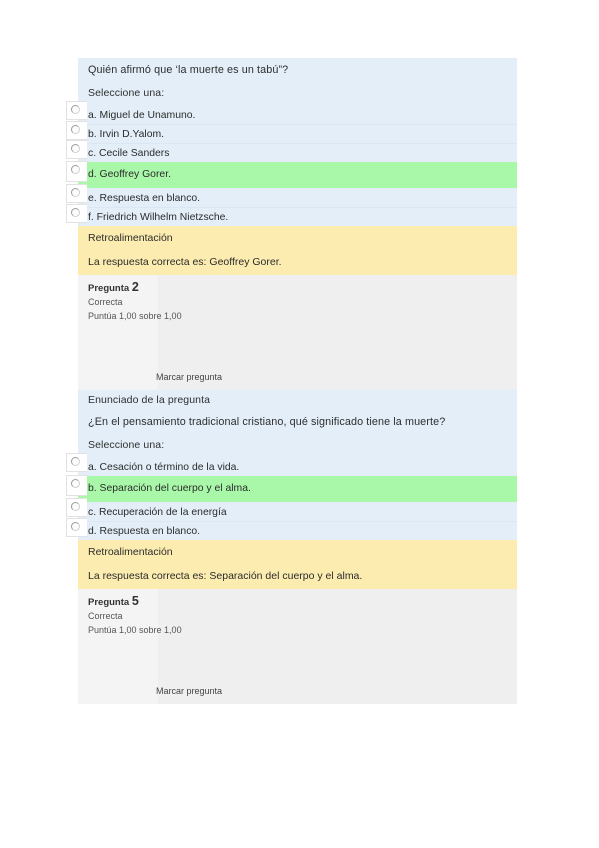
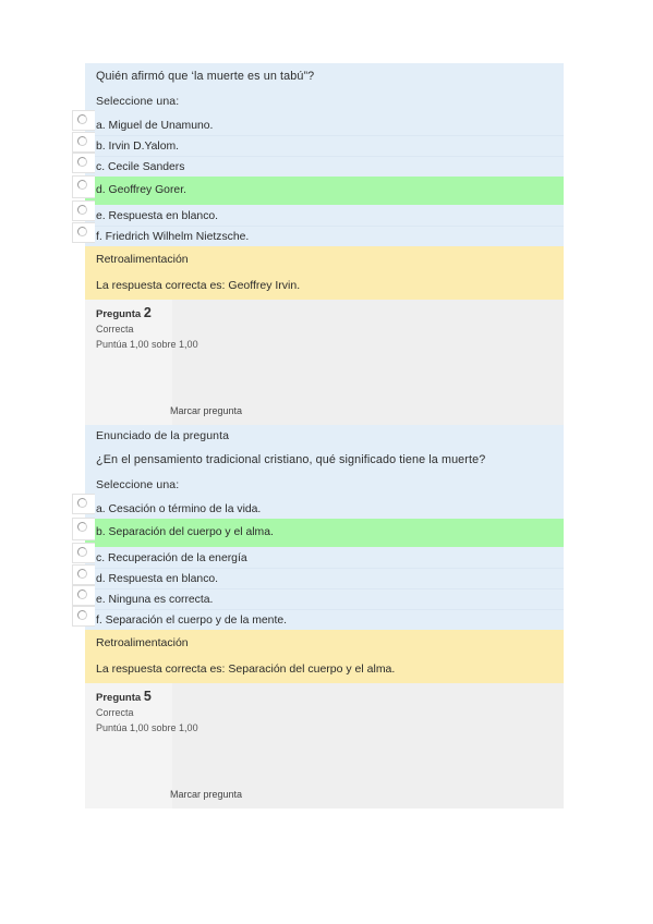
  Quién afirmó que ‘la muerte es un tabú”?
  Seleccione una:
  a. Miguel de Unamuno.
  b. Irvin D.Yalom.
  c. Cecile Sanders
  d. Geoffrey Gorer.
  e. Respuesta en blanco.
  f. Friedrich Wilhelm Nietzsche.
  Retroalimentación
- La respuesta correcta es: Geoffrey Gorer.
+ La respuesta correcta es: Geoffrey Irvin.
  Pregunta 2
  Correcta
  Puntúa 1,00 sobr
  Marcar pregunta
  Enunciado de la pregunta
  ¿En el pensamiento tradicional cristiano, qué significado tiene la muerte?
  Seleccione una:
  a. Cesación o término de la vida.
  b. Separación del cuerpo y el alma.
  c. Recuperación de la energía
  d. Respuesta en blanco.
+ e. Ninguna es correcta.
+ f. Separación el cuerpo y de la mente.
  Retroalimentación
  La respuesta correcta es: Separación del cuerpo y el alma.
  Pregunta 5
  Correcta
  Puntúa 1,00 sobr
  Marcar pregunta
